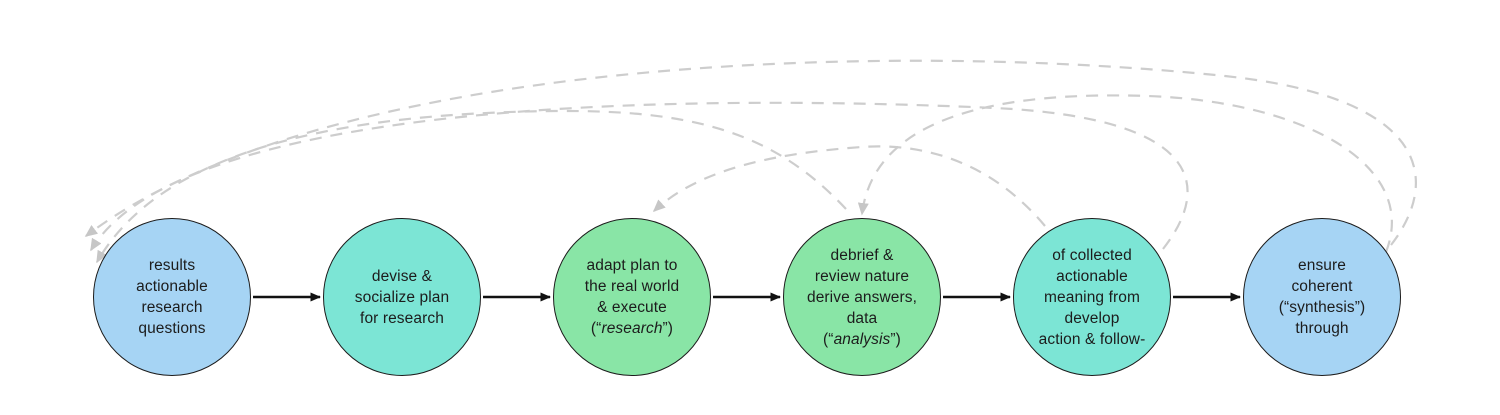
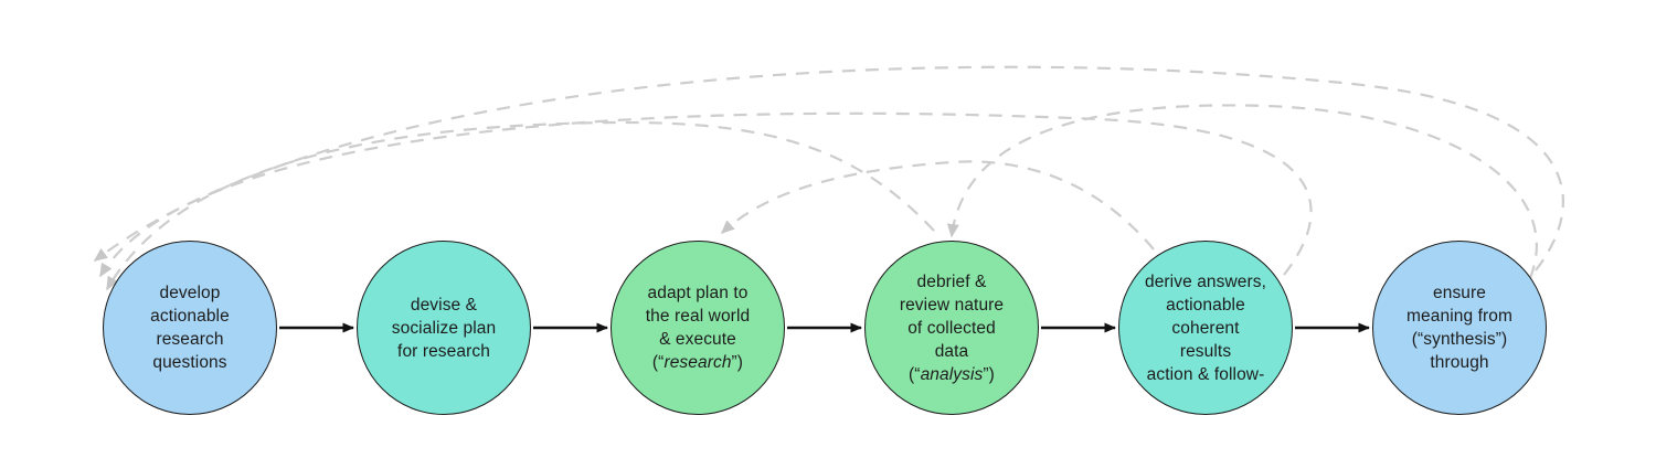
- results
+ develop
  actionable
  research
  questions
  devise &
  socialize plan
  for research
  adapt plan to
  the real world
  & execute
  (“research”)
  debrief &
  review nature
- derive answers,
+ of collected
  data
  (“analysis”)
- of collected
+ derive answers,
  actionable
- meaning from
+ coherent
- develop
+ results
  action & follow-
  ensure
- coherent
+ meaning from
  (“synthesis”)
  through
